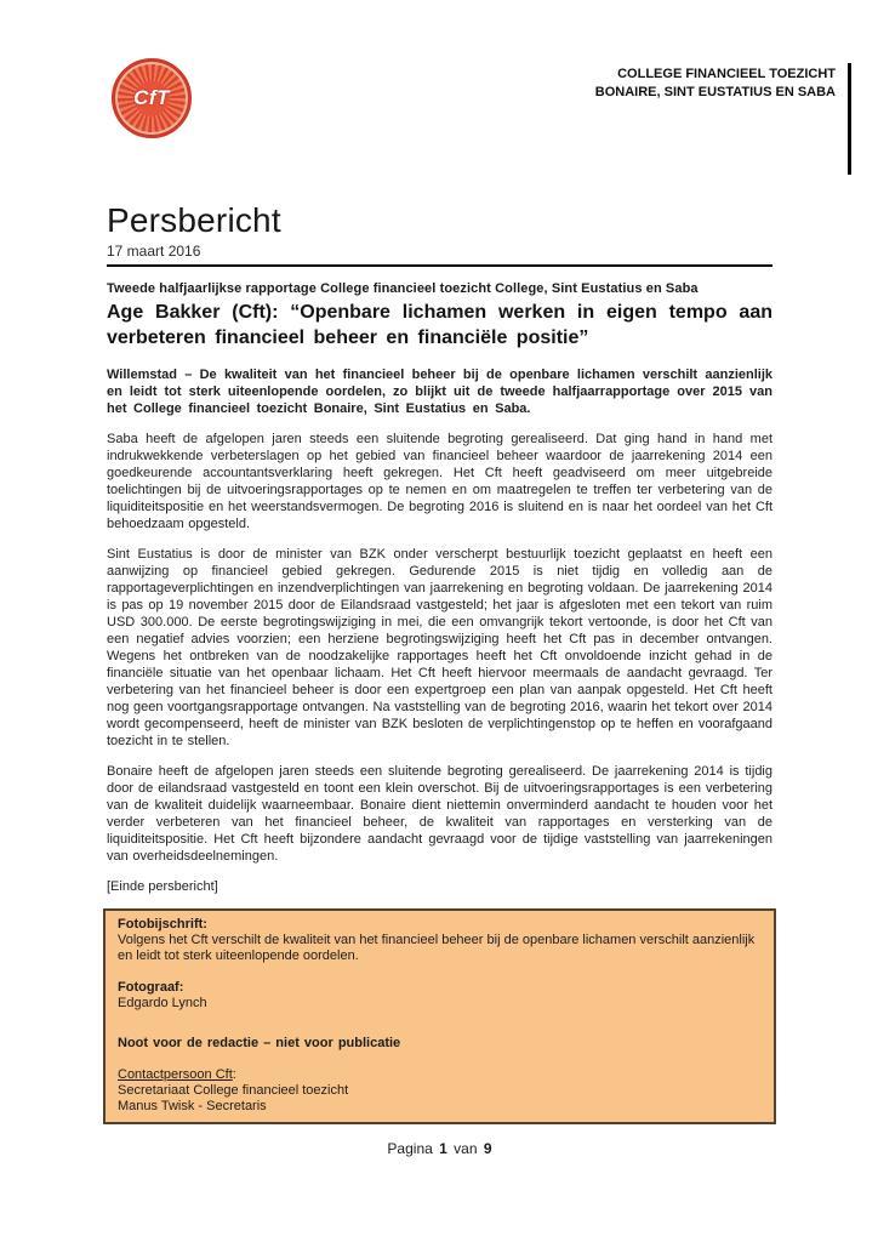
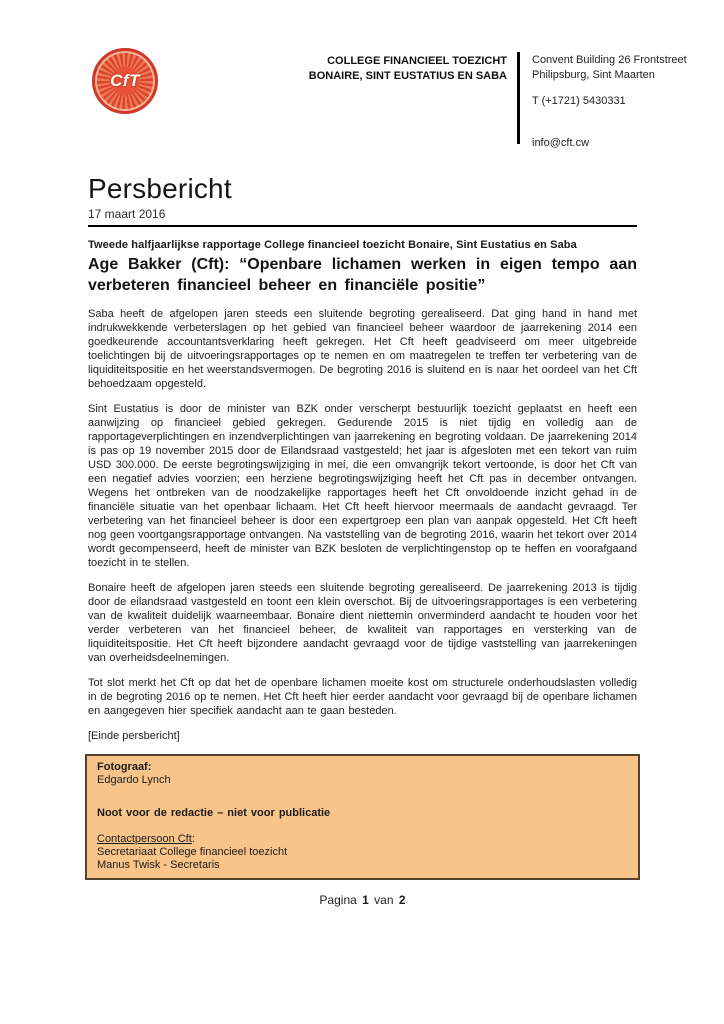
  CfT
  COLLEGE FINANCIEEL TOEZICHT
  BONAIRE, SINT EUSTATIUS EN SABA
+ Convent Building 26 Frontstreet
+ Philipsburg, Sint Maarten
+ T (+1721) 5430331
+ info@cft.cw
  Persbericht
  17 maart 2016
- Tweede halfjaarlijkse rapportage College financieel toezicht College, Sint Eustatius en Saba
+ Tweede halfjaarlijkse rapportage College financieel toezicht Bonaire, Sint Eustatius en Saba
  Age Bakker (Cft): “Openbare lichamen werken in eigen tempo aan verbeteren financieel beheer en financiële positie”
- Willemstad – De kwaliteit van het financieel beheer bij de openbare lichamen verschilt aanzienlijk en leidt tot sterk uiteenlopende oordelen, zo blijkt uit de tweede halfjaarrapportage over 2015 van het College financieel toezicht Bonaire, Sint Eustatius en Saba.
  Saba heeft de afgelopen jaren steeds een sluitende begroting gerealiseerd. Dat ging hand in hand met indrukwekkende verbeterslagen op het gebied van financieel beheer waardoor de jaarrekening 2014 een goedkeurende accountantsverklaring heeft gekregen. Het Cft heeft geadviseerd om meer uitgebreide toelichtingen bij de uitvoeringsrapportages op te nemen en om maatregelen te treffen ter verbetering van de liquiditeitspositie en het weerstandsvermogen. De begroting 2016 is sluitend en is naar het oordeel van het Cft behoedzaam opgesteld.
  Sint Eustatius is door de minister van BZK onder verscherpt bestuurlijk toezicht geplaatst en heeft een aanwijzing op financieel gebied gekregen. Gedurende 2015 is niet tijdig en volledig aan de rapportageverplichtingen en inzendverplichtingen van jaarrekening en begroting voldaan. De jaarrekening 2014 is pas op 19 november 2015 door de Eilandsraad vastgesteld; het jaar is afgesloten met een tekort van ruim USD 300.000. De eerste begrotingswijziging in mei, die een omvangrijk tekort vertoonde, is door het Cft van een negatief advies voorzien; een herziene begrotingswijziging heeft het Cft pas in december ontvangen. Wegens het ontbreken van de noodzakelijke rapportages heeft het Cft onvoldoende inzicht gehad in de financiële situatie van het openbaar lichaam. Het Cft heeft hiervoor meermaals de aandacht gevraagd. Ter verbetering van het financieel beheer is door een expertgroep een plan van aanpak opgesteld. Het Cft heeft nog geen voortgangsrapportage ontvangen. Na vaststelling van de begroting 2016, waarin het tekort over 2014 wordt gecompenseerd, heeft de minister van BZK besloten de verplichtingenstop op te heffen en voorafgaand toezicht in te stellen.
- Bonaire heeft de afgelopen jaren steeds een sluitende begroting gerealiseerd. De jaarrekening 2014 is tijdig door de eilandsraad vastgesteld en toont een klein overschot. Bij de uitvoeringsrapportages is een verbetering van de kwaliteit duidelijk waarneembaar. Bonaire dient niettemin onverminderd aandacht te houden voor het verder verbeteren van het financieel beheer, de kwaliteit van rapportages en versterking van de liquiditeitspositie. Het Cft heeft bijzondere aandacht gevraagd voor de tijdige vaststelling van jaarrekeningen van overheidsdeelnemingen.
+ Bonaire heeft de afgelopen jaren steeds een sluitende begroting gerealiseerd. De jaarrekening 2013 is tijdig door de eilandsraad vastgesteld en toont een klein overschot. Bij de uitvoeringsrapportages is een verbetering van de kwaliteit duidelijk waarneembaar. Bonaire dient niettemin onverminderd aandacht te houden voor het verder verbeteren van het financieel beheer, de kwaliteit van rapportages en versterking van de liquiditeitspositie. Het Cft heeft bijzondere aandacht gevraagd voor de tijdige vaststelling van jaarrekeningen van overheidsdeelnemingen.
+ Tot slot merkt het Cft op dat het de openbare lichamen moeite kost om structurele onderhoudslasten volledig in de begroting 2016 op te nemen. Het Cft heeft hier eerder aandacht voor gevraagd bij de openbare lichamen en aangegeven hier specifiek aandacht aan te gaan besteden.
  [Einde persbericht]
- Fotobijschrift:
- Volgens het Cft verschilt de kwaliteit van het financieel beheer bij de openbare lichamen verschilt aanzienlijk en leidt tot sterk uiteenlopende oordelen.
  Fotograaf:
  Edgardo Lynch
  Noot voor de redactie – niet voor publicatie
  Contactpersoon Cft:
  Secretariaat College financieel toezicht
  Manus Twisk - Secretaris
- Pagina 1 van 9
+ Pagina 1 van 2
